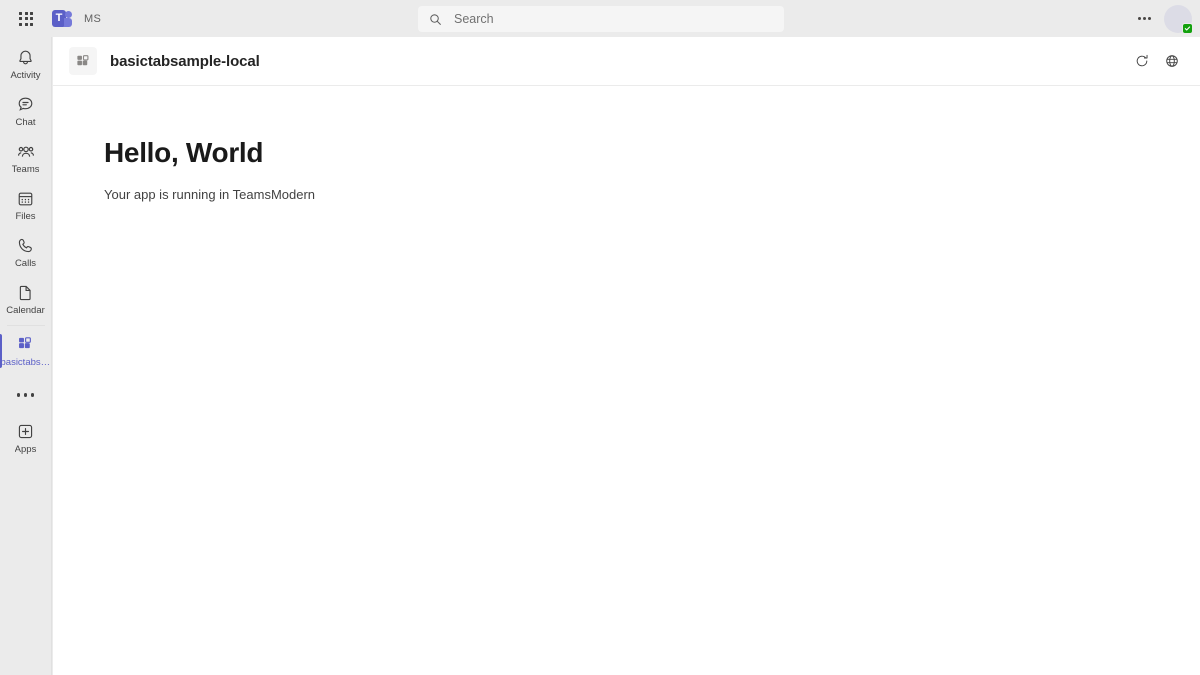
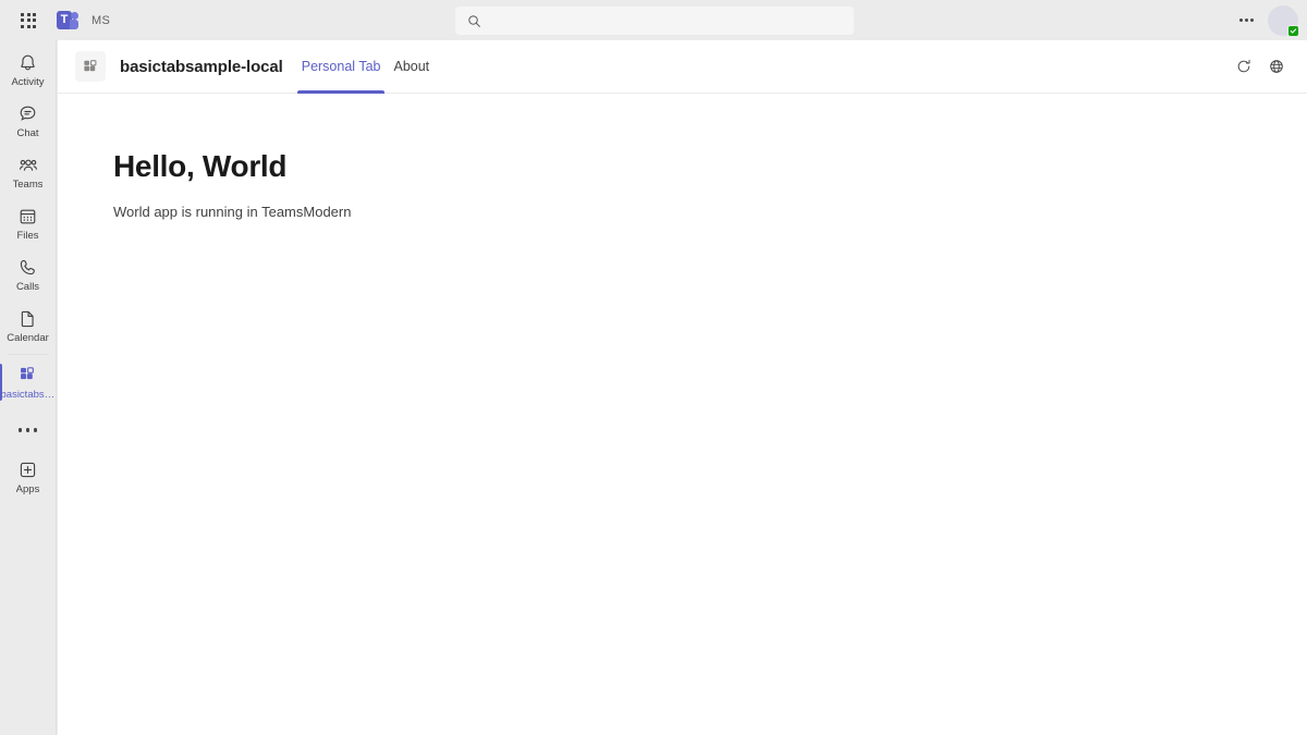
  T
  MS
- Search
  Activity
  Chat
  Teams
  Files
  Calls
  Calendar
  basictabsa
  Apps
  basictabsample-local
+ Personal Tab
+ About
  Hello, World
- Your app is running in TeamsModern
+ World app is running in TeamsModern
